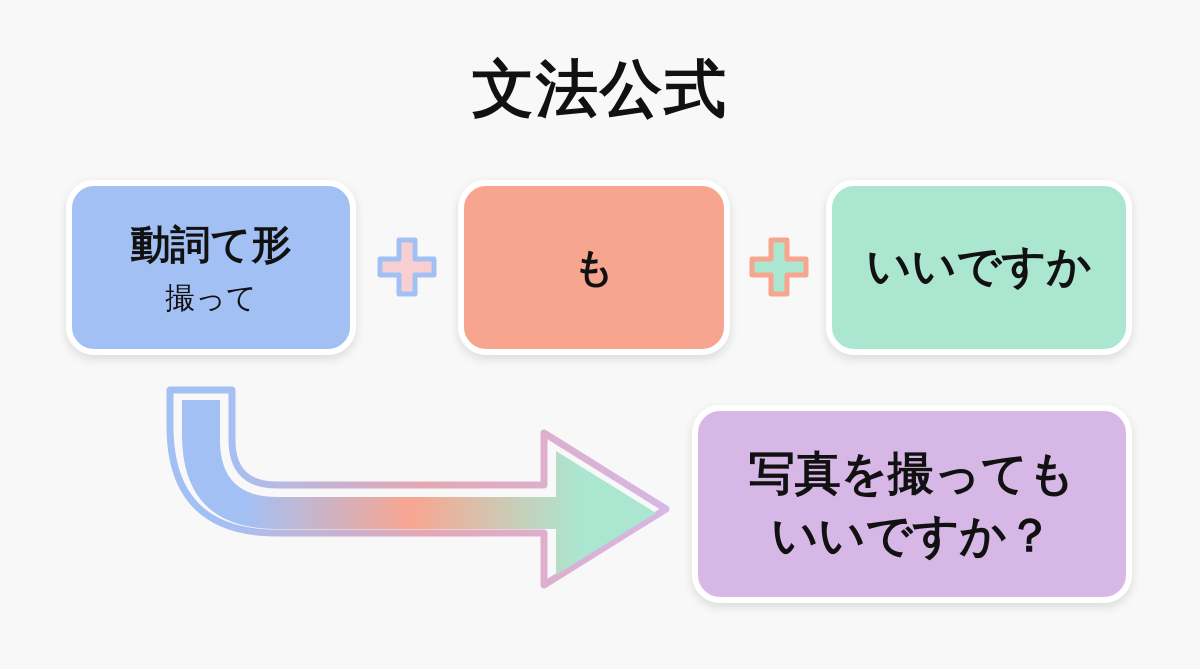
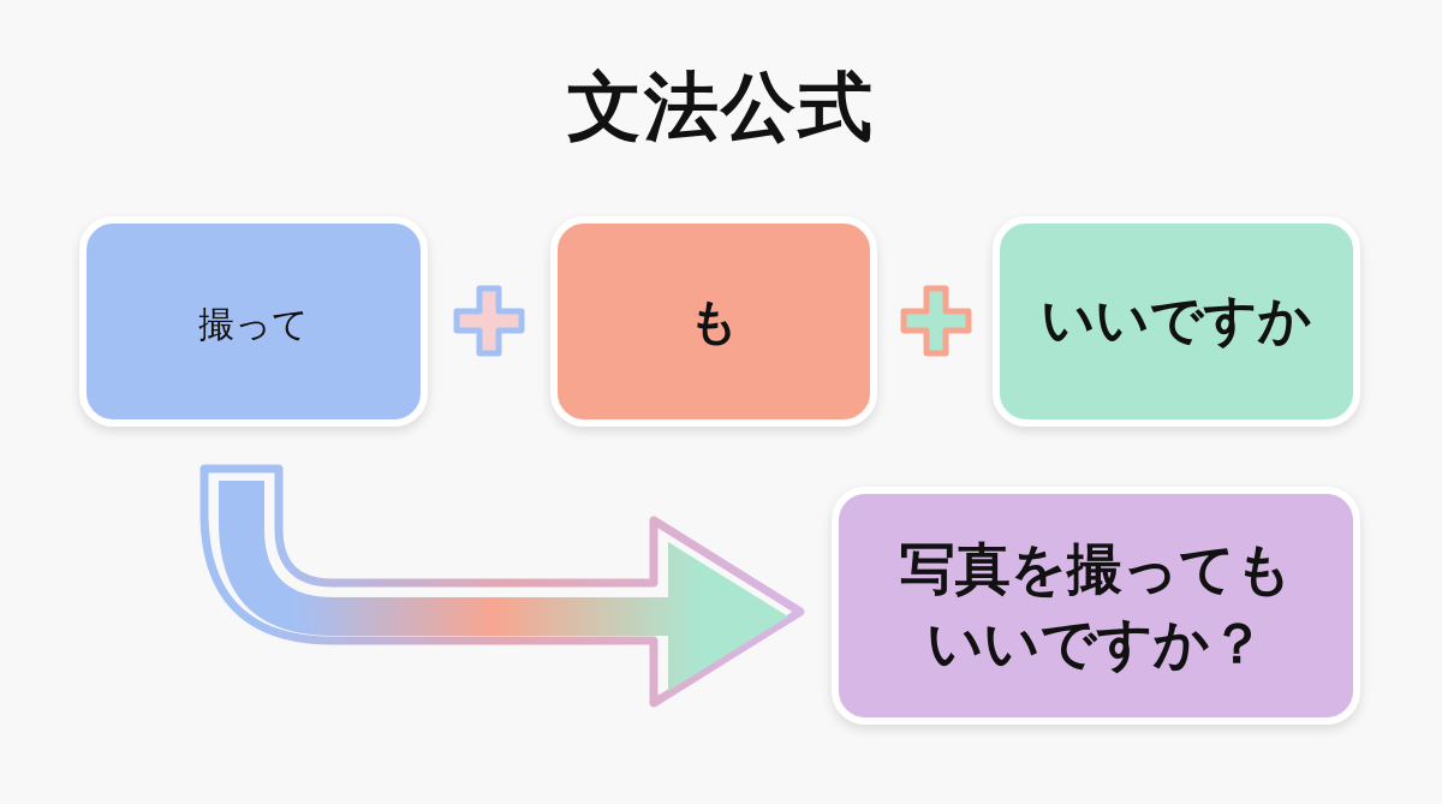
  文法公式
- 動詞て形
  撮って
  も
  いいですか
  写真を撮っても
  いいですか？
